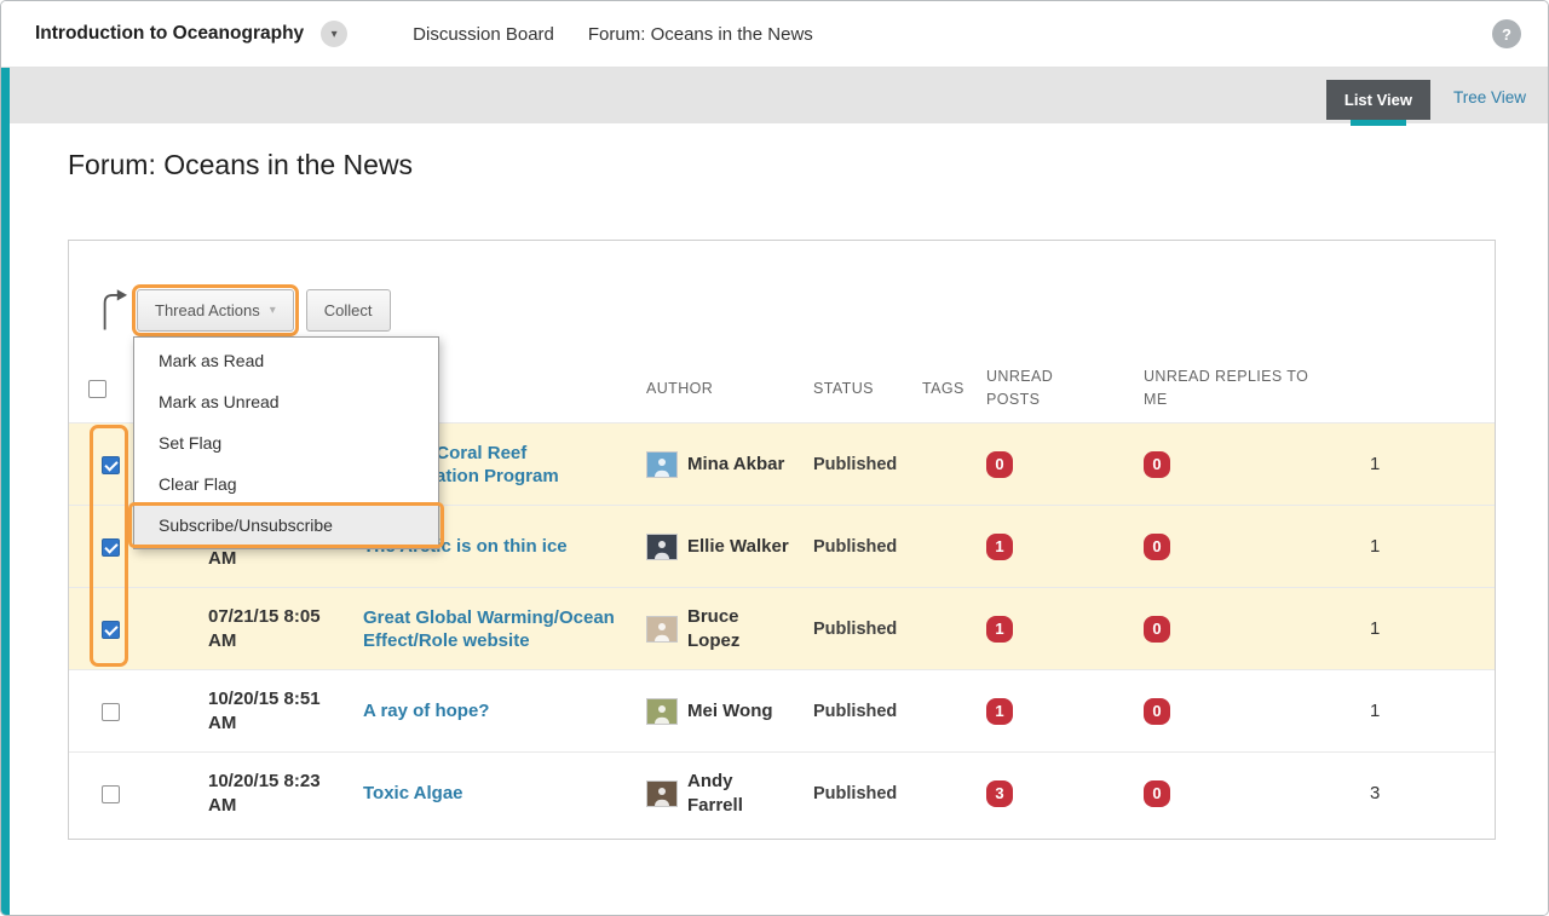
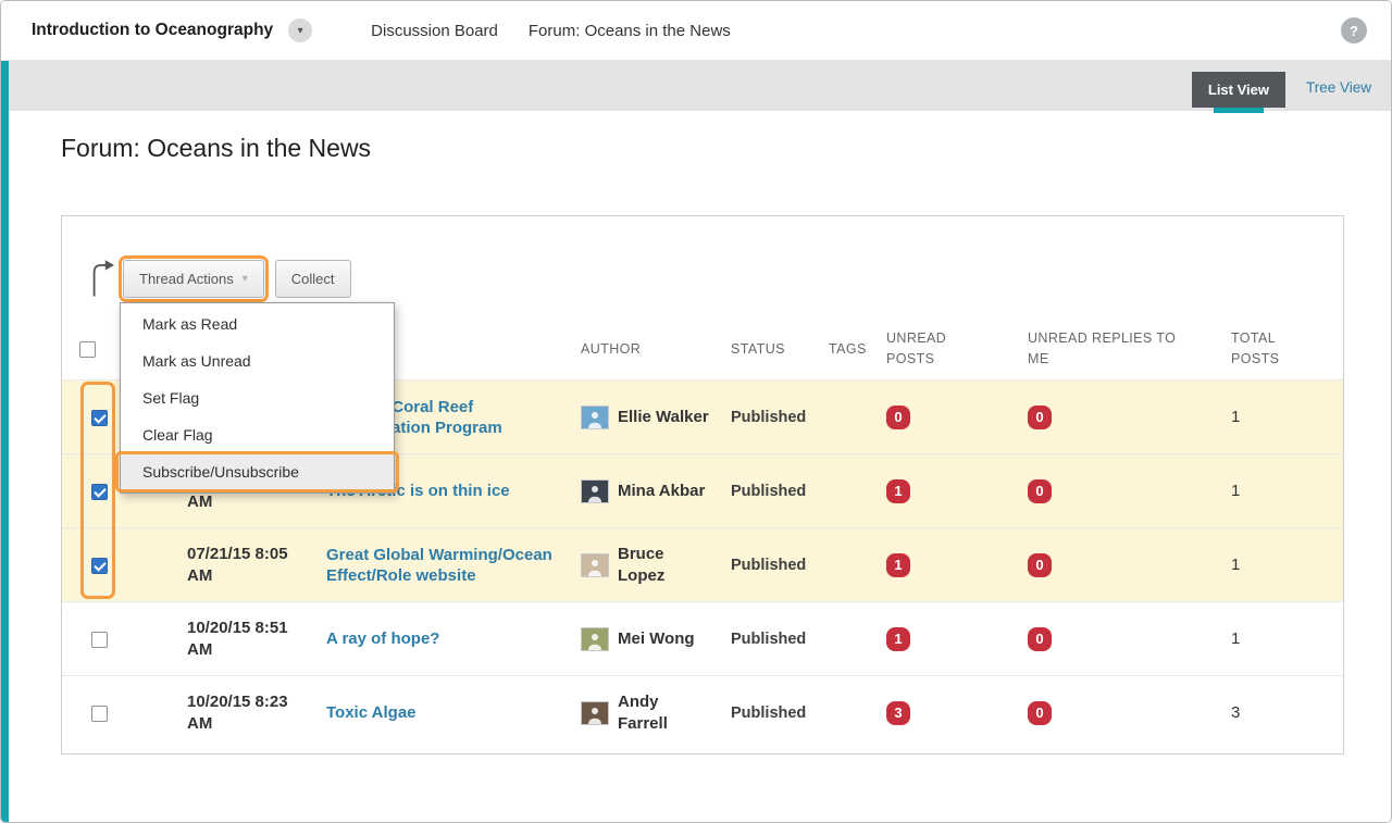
  Introduction to Oceanography
  ▾
  Discussion Board
  Forum: Oceans in the News
  ?
  List View
  Tree View
  Forum: Oceans in the News
  Thread Actions
  ▾
  Collect
  AUTHOR
  STATUS
  TAGS
  UNREAD POSTS
  UNREAD REPLIES TO ME
+ TOTAL POSTS
- Mina Akbar
+ Ellie Walker
  Published
  0
  0
  1
- Ellie Walker
+ Mina Akbar
  Published
  1
  0
  1
  07/21/15 8:05 AM
  Great Global Warming/Ocean Effect/Role website
  Bruce Lopez
  Published
  1
  0
  1
  10/20/15 8:51 AM
  A ray of hope?
  Mei Wong
  Published
  1
  0
  1
  10/20/15 8:23 AM
  Toxic Algae
  Andy Farrell
  Published
  3
  0
  3
  Mark as Read
  Mark as Unread
  Set Flag
  Clear Flag
  Subscribe/Unsubscribe
